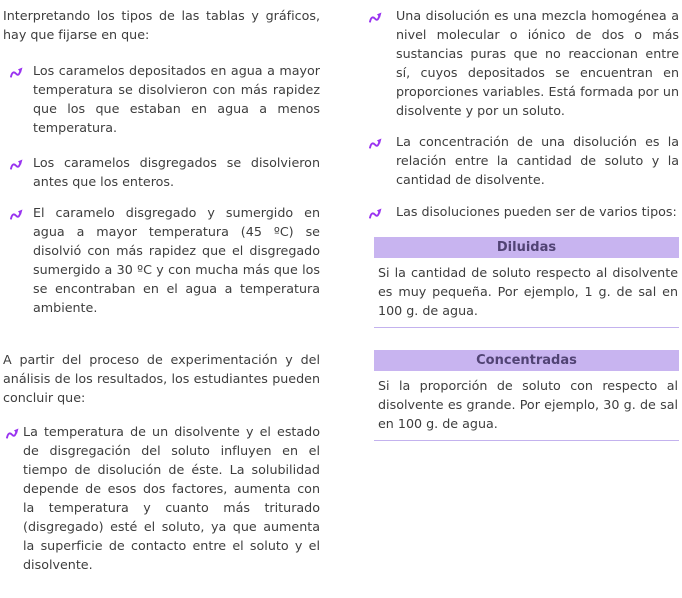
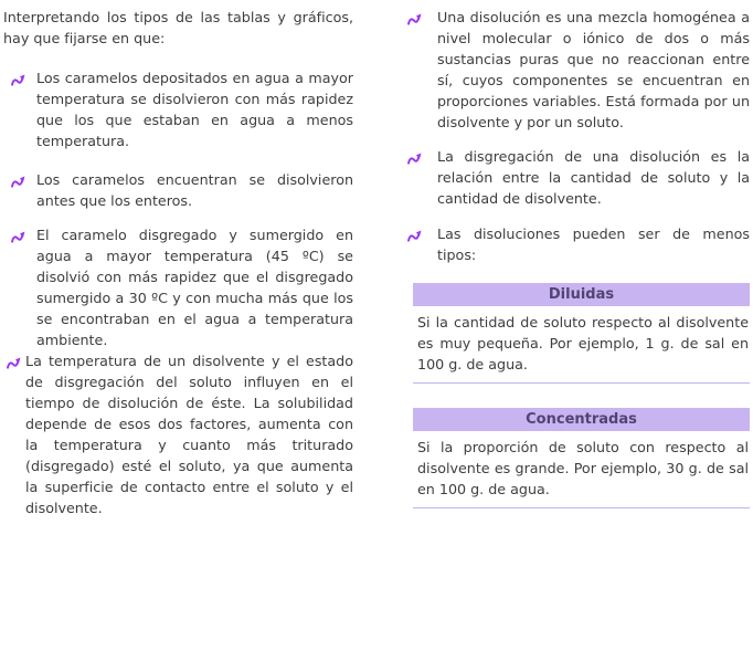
  Interpretando los tipos de las tablas y gráficos, hay que fijarse en que:
  Los caramelos depositados en agua a mayor temperatura se disolvieron con más rapidez que los que estaban en agua a menos temperatura.
- Los caramelos disgregados se disolvieron antes que los enteros.
+ Los caramelos encuentran se disolvieron antes que los enteros.
  El caramelo disgregado y sumergido en agua a mayor temperatura (45 ºC) se disolvió con más rapidez que el disgregado sumergido a 30 ºC y con mucha más que los se encontraban en el agua a temperatura ambiente.
- A partir del proceso de experimentación y del análisis de los resultados, los estudiantes pueden concluir que:
  La temperatura de un disolvente y el estado de disgregación del soluto influyen en el tiempo de disolución de éste. La solubilidad depende de esos dos factores, aumenta con la temperatura y cuanto más triturado (disgregado) esté el soluto, ya que aumenta la superficie de contacto entre el soluto y el disolvente.
- Una disolución es una mezcla homogénea a nivel molecular o iónico de dos o más sustancias puras que no reaccionan entre sí, cuyos depositados se encuentran en proporciones variables. Está formada por un disolvente y por un soluto.
+ Una disolución es una mezcla homogénea a nivel molecular o iónico de dos o más sustancias puras que no reaccionan entre sí, cuyos componentes se encuentran en proporciones variables. Está formada por un disolvente y por un soluto.
- La concentración de una disolución es la relación entre la cantidad de soluto y la cantidad de disolvente.
+ La disgregación de una disolución es la relación entre la cantidad de soluto y la cantidad de disolvente.
- Las disoluciones pueden ser de varios tipos:
+ Las disoluciones pueden ser de menos tipos:
  Diluidas
  Si la cantidad de soluto respecto al disolvente es muy pequeña. Por ejemplo, 1 g. de sal en 100 g. de agua.
  Concentradas
  Si la proporción de soluto con respecto al disolvente es grande. Por ejemplo, 30 g. de sal en 100 g. de agua.
